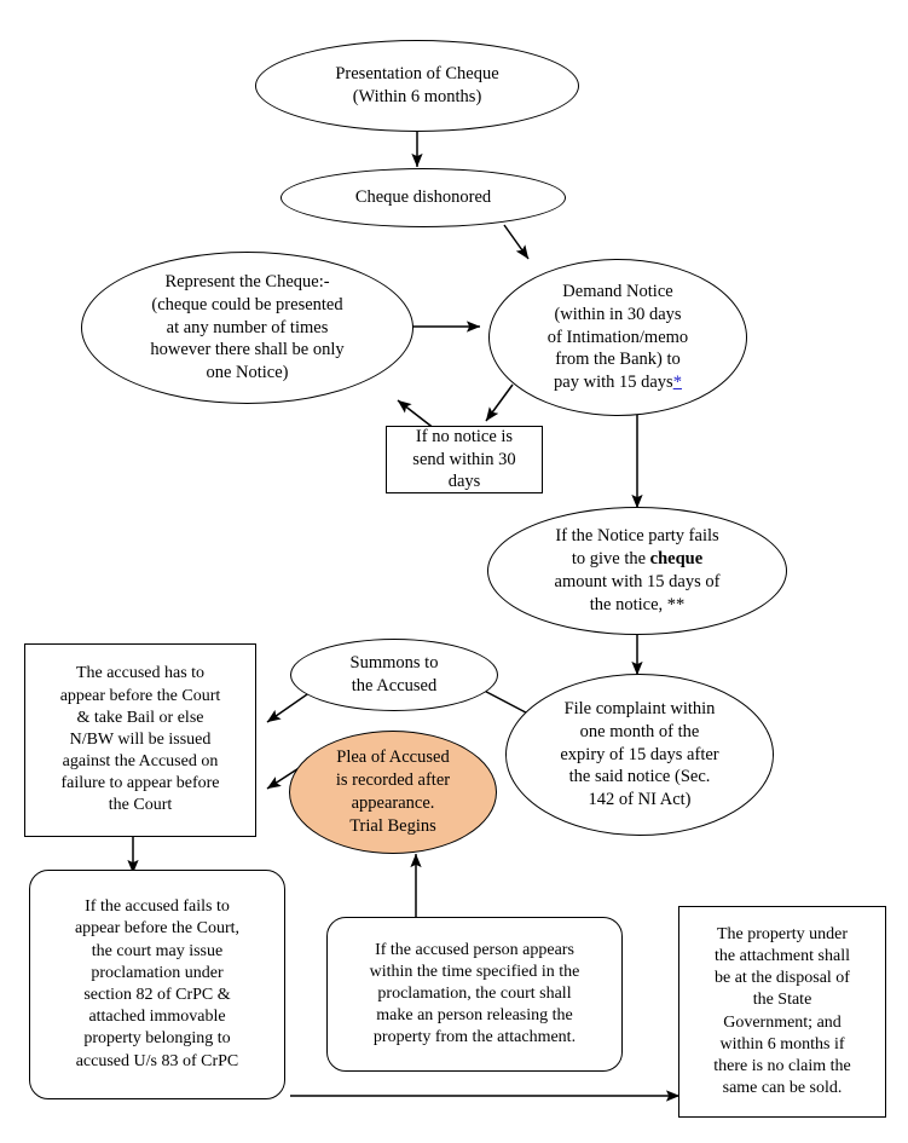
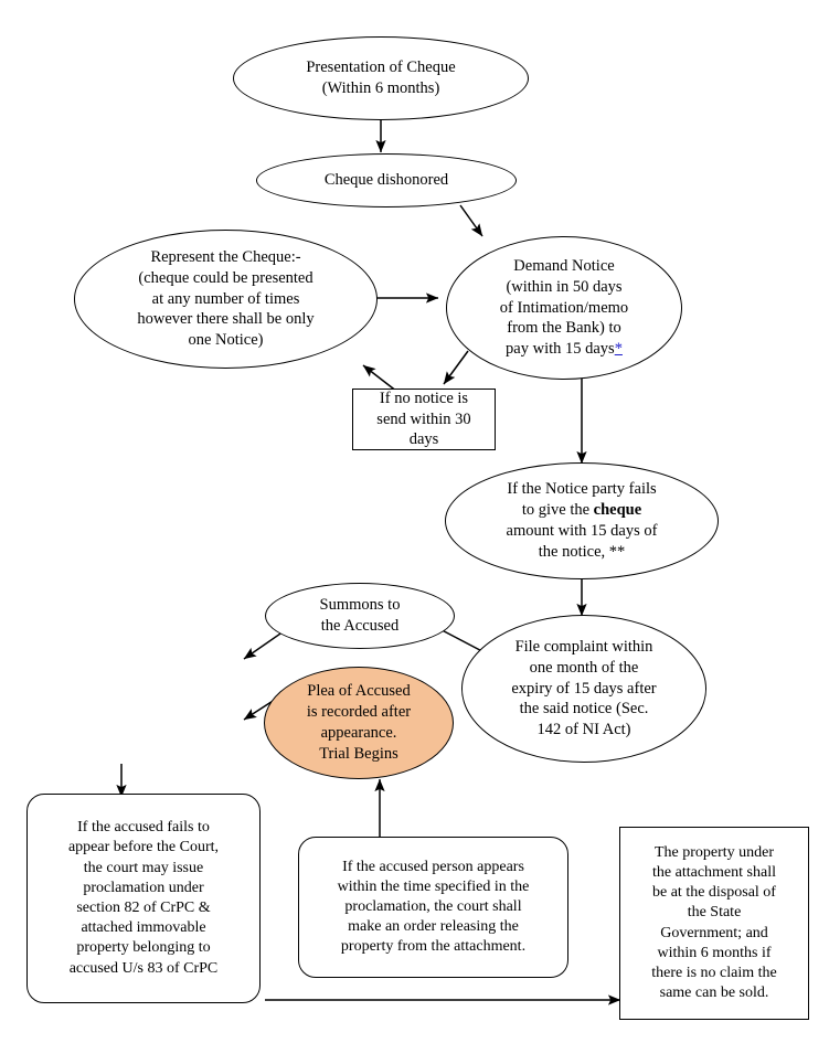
  Presentation of Cheque
  (Within 6 months)
  Cheque dishonored
  Represent the Cheque:-
  (cheque could be presented
  at any number of times
  however there shall be only
  one Notice)
  Demand Notice
- (within in 30 days
+ (within in 50 days
  of Intimation/memo
  from the Bank) to
  pay with 15 days*
  If no notice is
  send within 30
  days
  If the Notice party fails
  to give the cheque
  amount with 15 days of
  the notice, **
- The accused has to
- appear before the Court
- & take Bail or else
- N/BW will be issued
- against the Accused on
- failure to appear before
- the Court
  Summons to
  the Accused
  Plea of Accused
  is recorded after
  appearance.
  Trial Begins
  File complaint within
  one month of the
  expiry of 15 days after
  the said notice (Sec.
  142 of NI Act)
  If the accused fails to
  appear before the Court,
  the court may issue
  proclamation under
  section 82 of CrPC &
  attached immovable
  property belonging to
  accused U/s 83 of CrPC
  If the accused person appears
  within the time specified in the
  proclamation, the court shall
- make an person releasing the
+ make an order releasing the
  property from the attachment.
  The property under
  the attachment shall
  be at the disposal of
  the State
  Government; and
  within 6 months if
  there is no claim the
  same can be sold.
